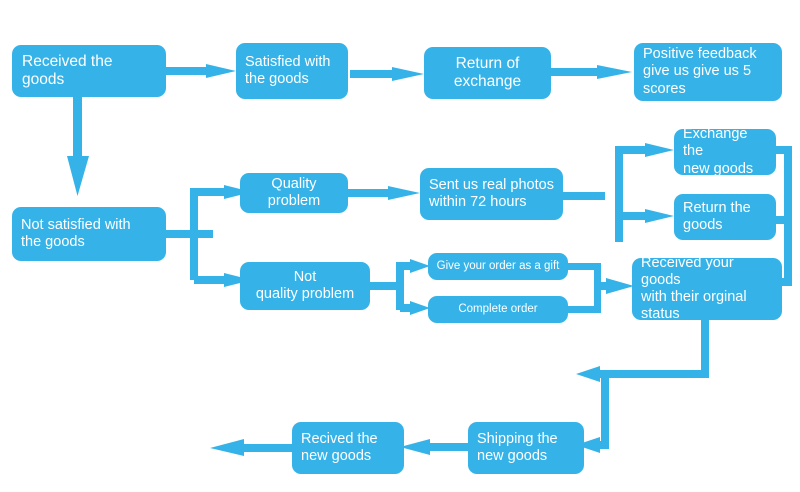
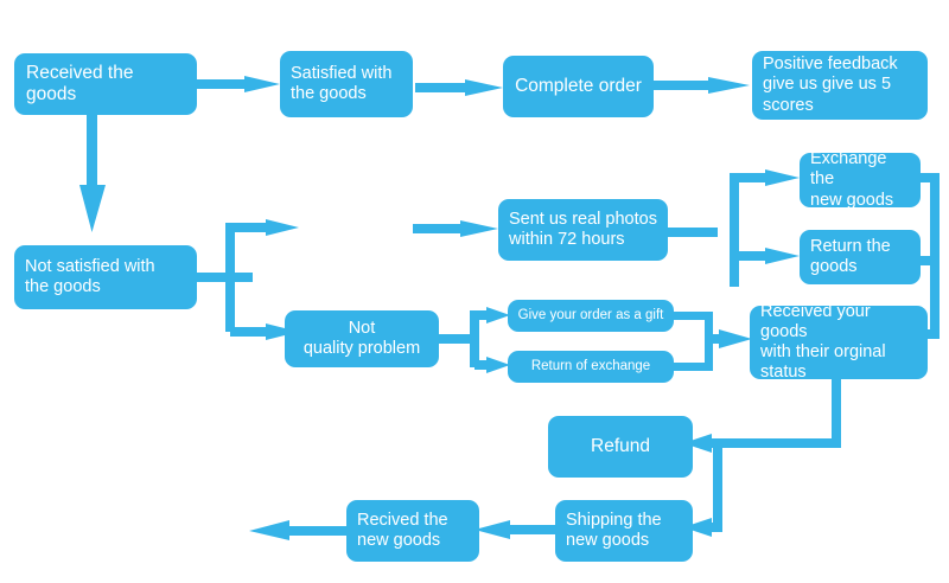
  Received the goods
  Satisfied with
  the goods
- Return of exchange
+ Complete order
  Positive feedback
  give us give us 5
  scores
  Not satisfied with
  the goods
- Quality problem
  Sent us real photos
  within 72 hours
  Exchange the
  new goods
  Return the
  goods
  Not
  quality problem
  Give your order as a gift
- Complete order
+ Return of exchange
  Received your goods
  with their orginal
  status
+ Refund
  Shipping the
  new goods
  Recived the
  new goods
